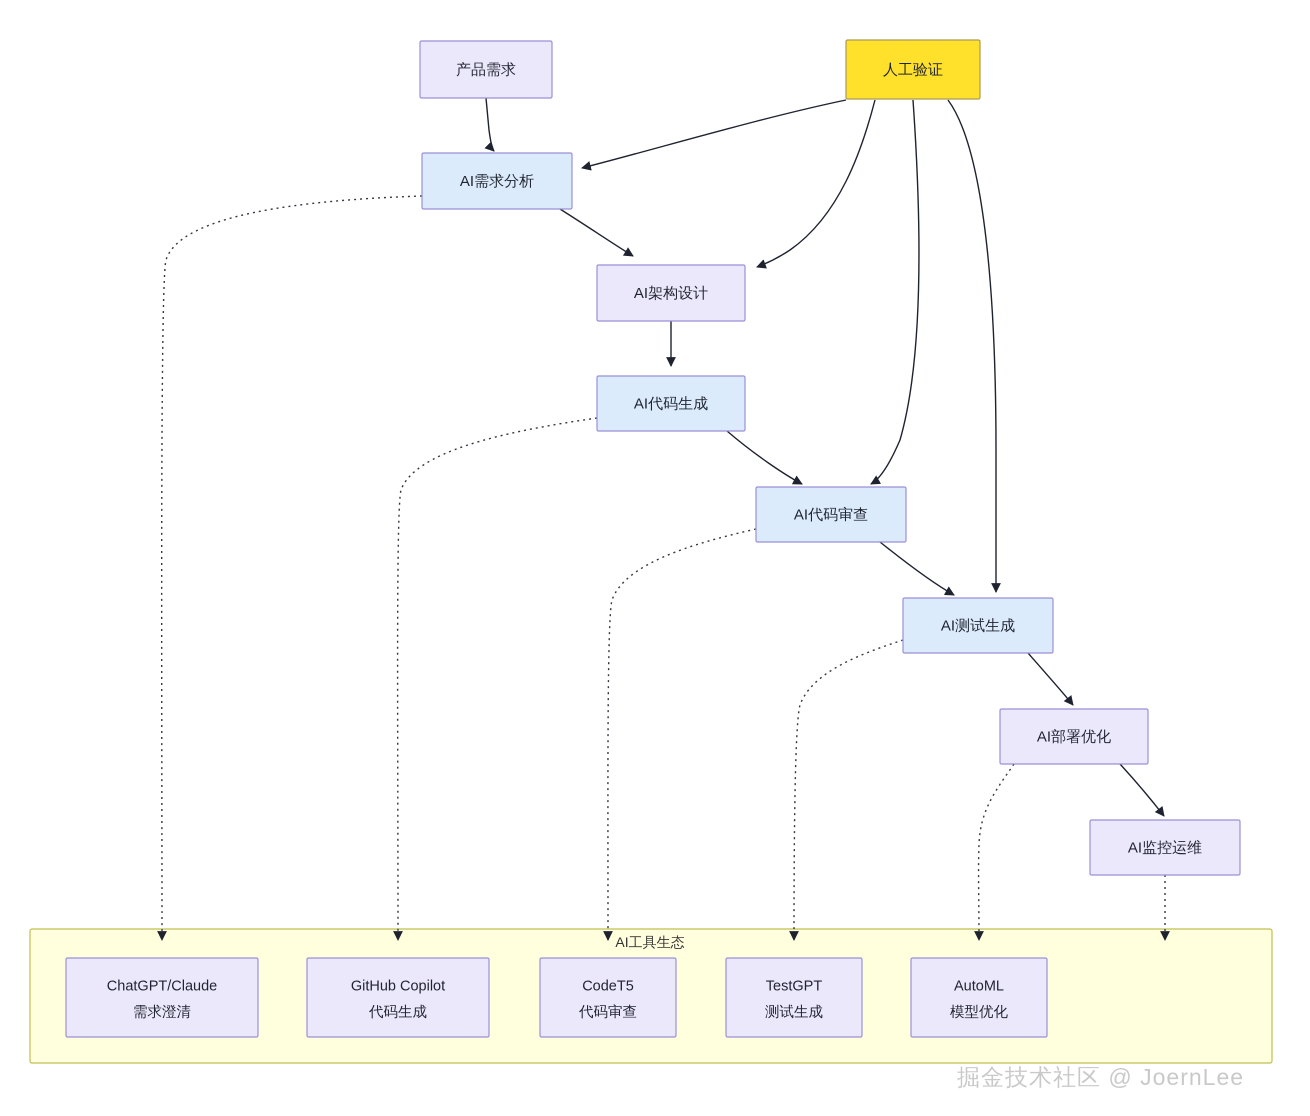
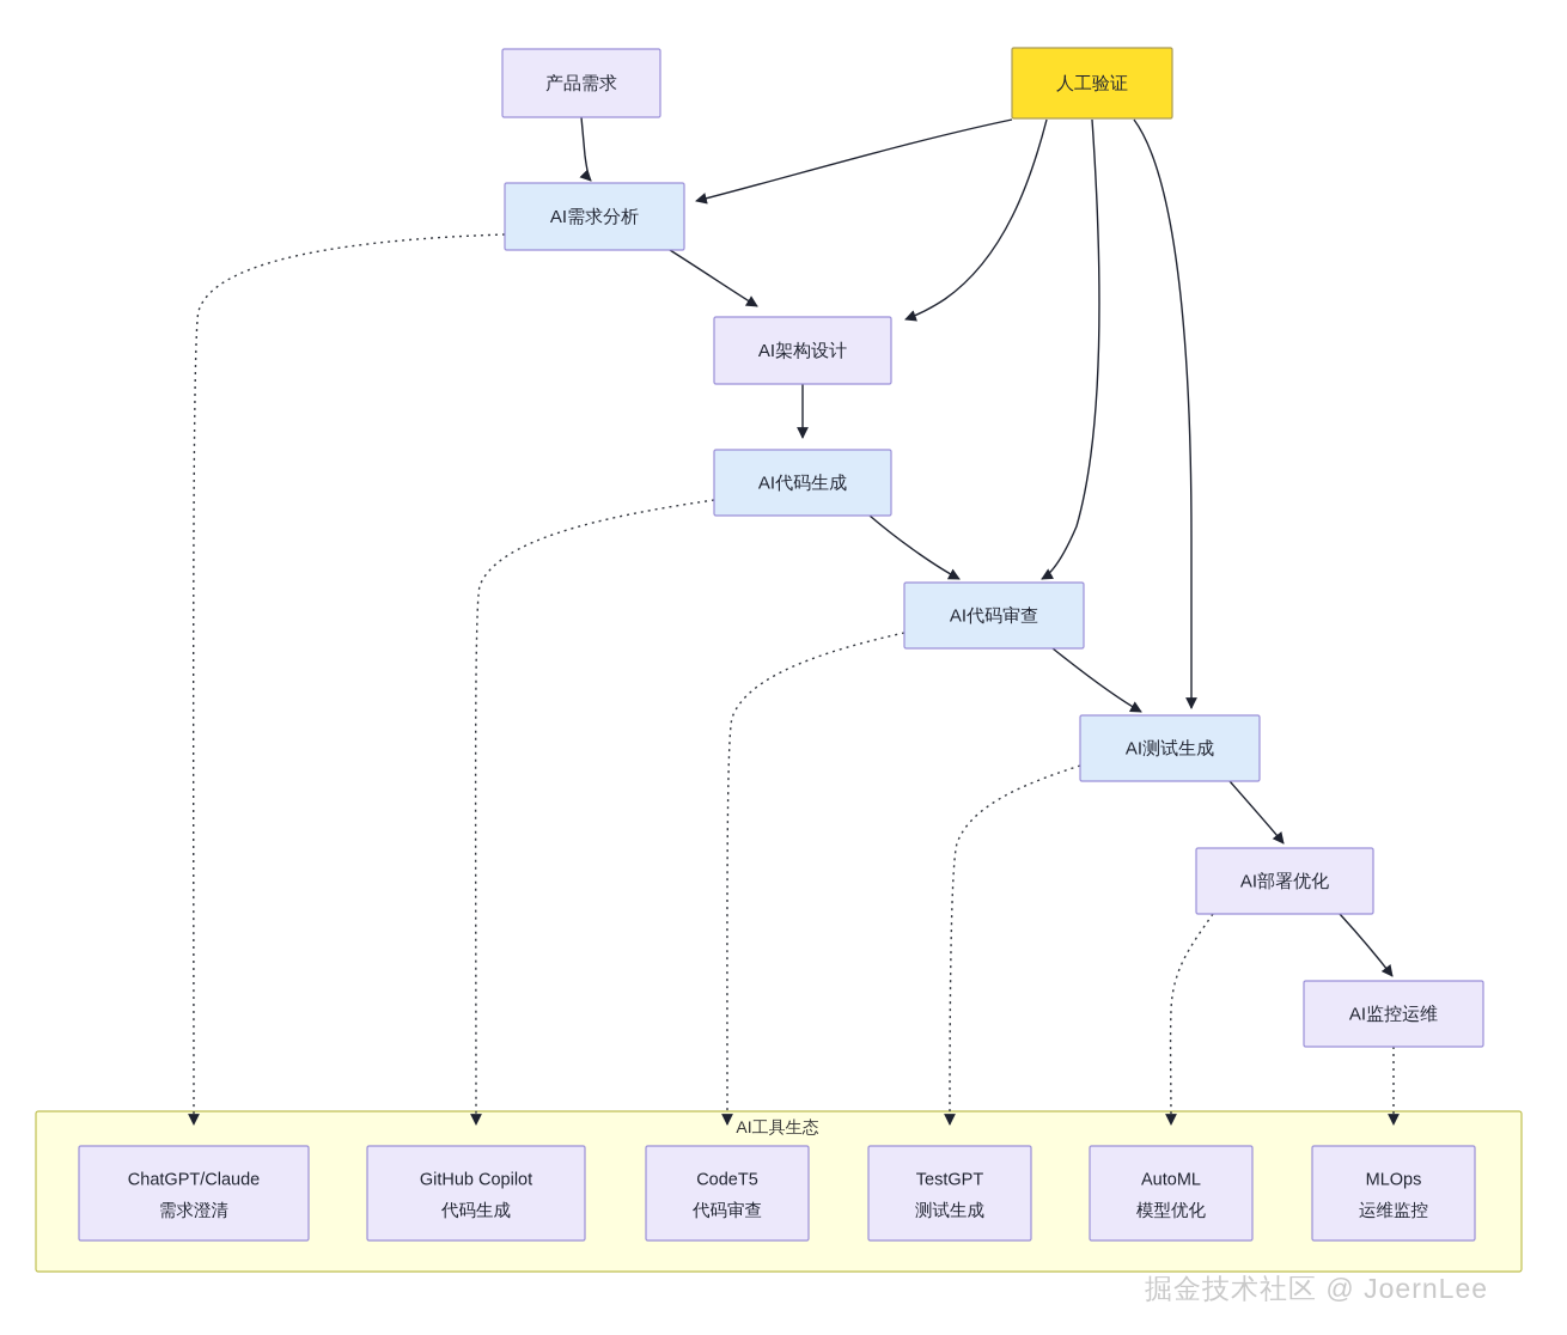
  AI工具生态
  产品需求
  人工验证
  AI需求分析
  AI架构设计
  AI代码生成
  AI代码审查
  AI测试生成
  AI部署优化
  AI监控运维
  ChatGPT/Claude
  需求澄清
  GitHub Copilot
  代码生成
  CodeT5
  代码审查
  TestGPT
  测试生成
  AutoML
  模型优化
+ MLOps
+ 运维监控
  掘金技术社区 @ JoernLee
